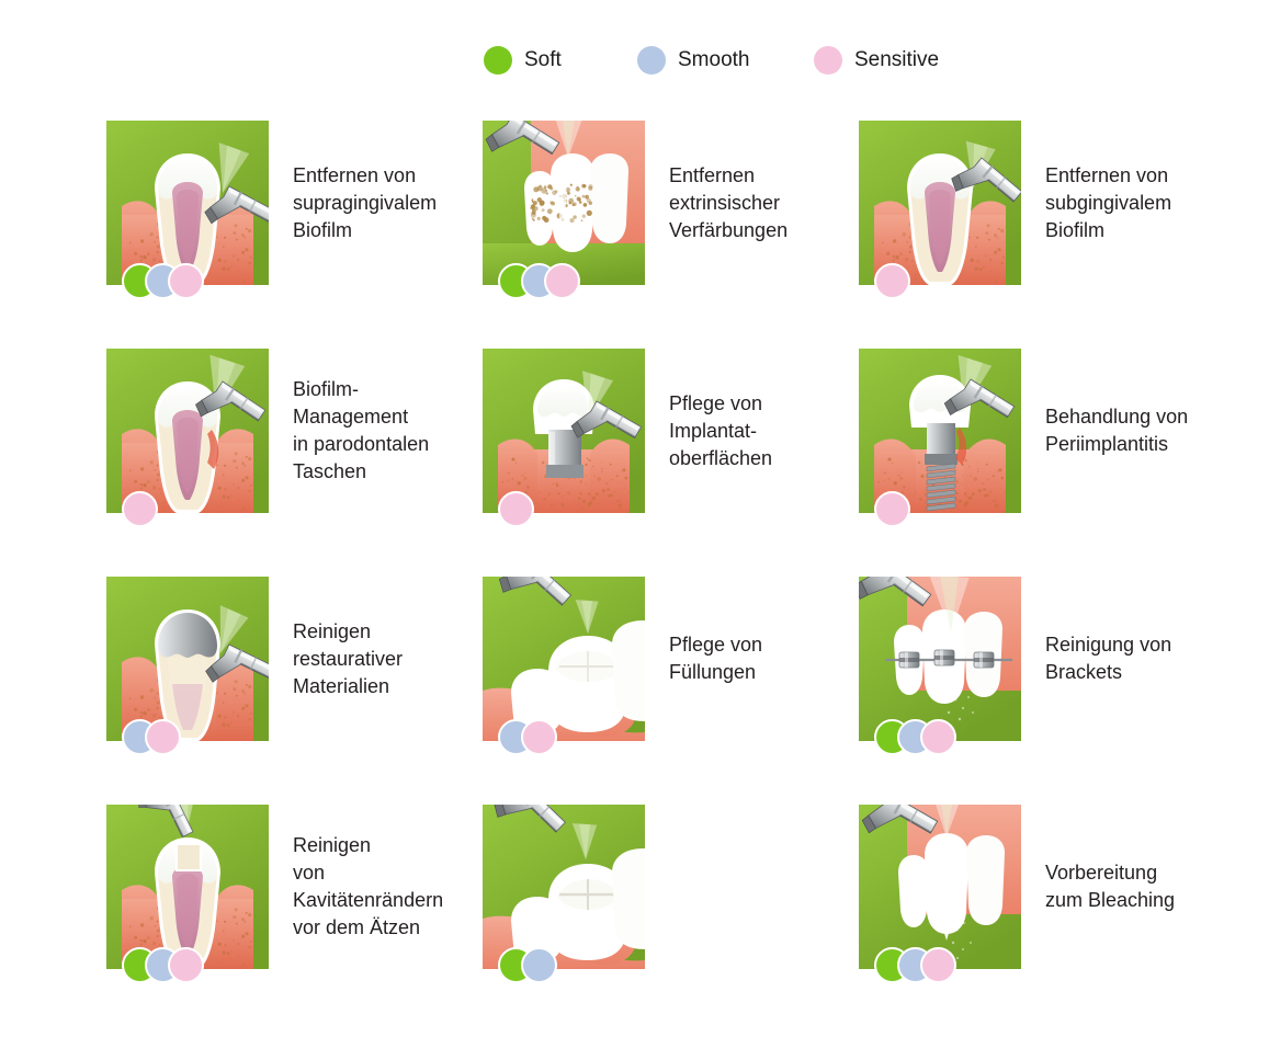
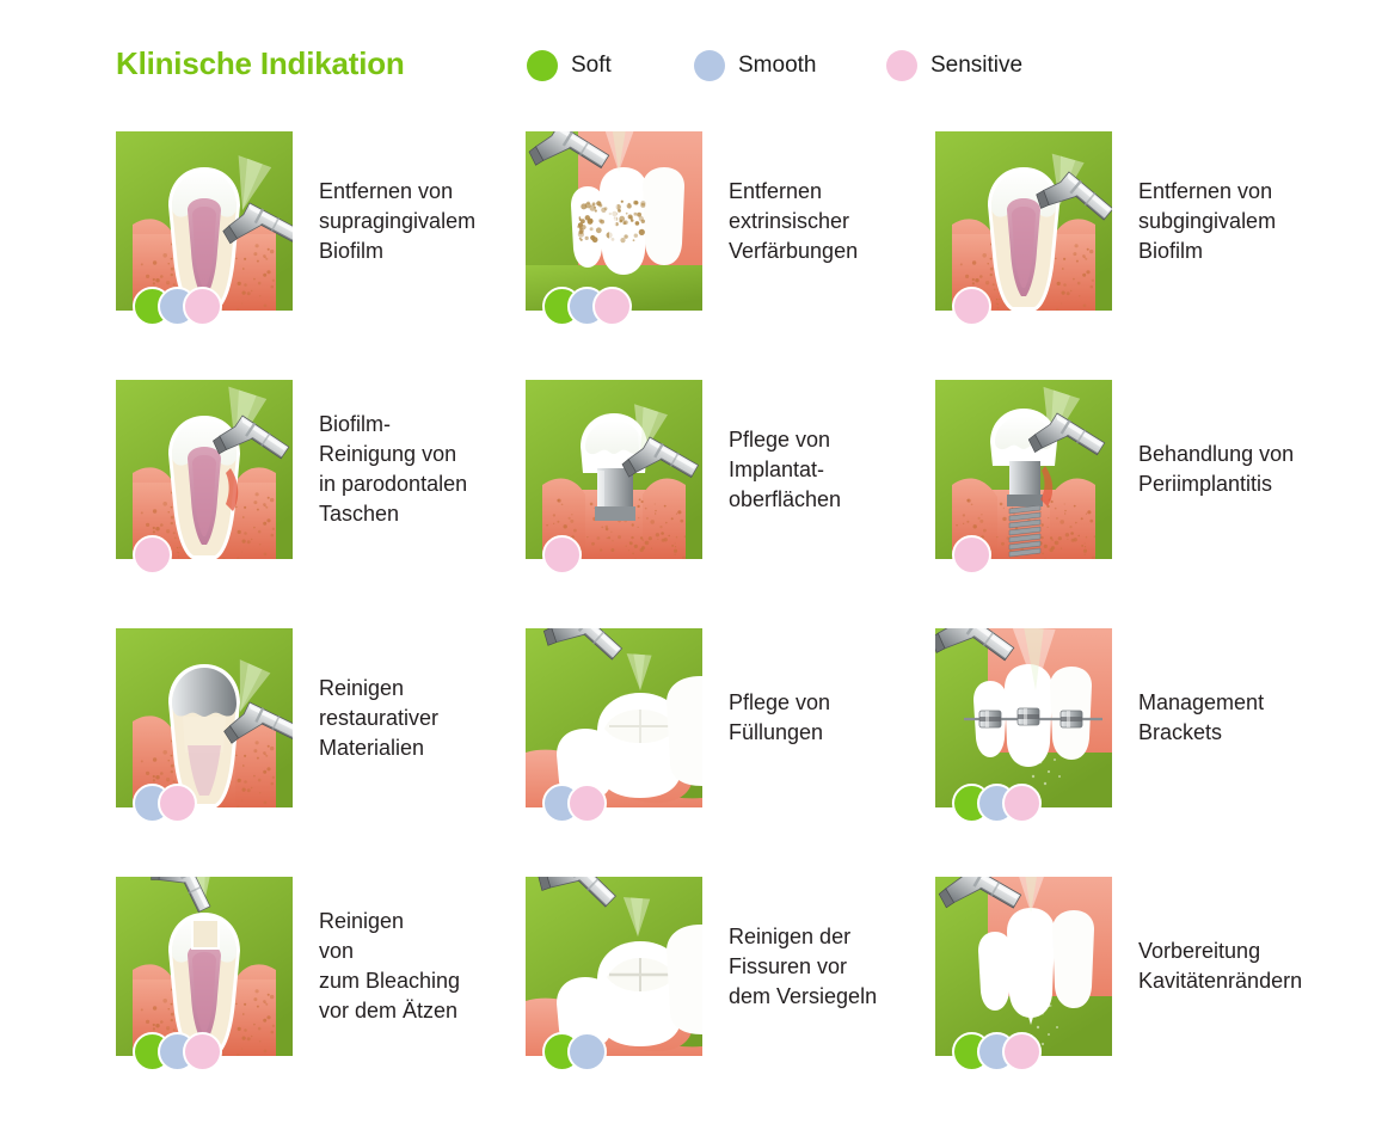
+ Klinische Indikation
  Soft
  Smooth
  Sensitive
  Entfernen von
  supragingivalem
  Biofilm
  Entfernen
  extrinsischer
  Verfärbungen
  Entfernen von
  subgingivalem
  Biofilm
  Biofilm-
- Management
+ Reinigung von
  in parodontalen
  Taschen
  Pflege von
  Implantat-
  oberflächen
  Behandlung von
  Periimplantitis
  Reinigen
  restaurativer
  Materialien
  Pflege von
  Füllungen
- Reinigung von
+ Management
  Brackets
  Reinigen
  von
- Kavitätenrändern
+ zum Bleaching
  vor dem Ätzen
+ Reinigen der
+ Fissuren vor
+ dem Versiegeln
  Vorbereitung
- zum Bleaching
+ Kavitätenrändern
